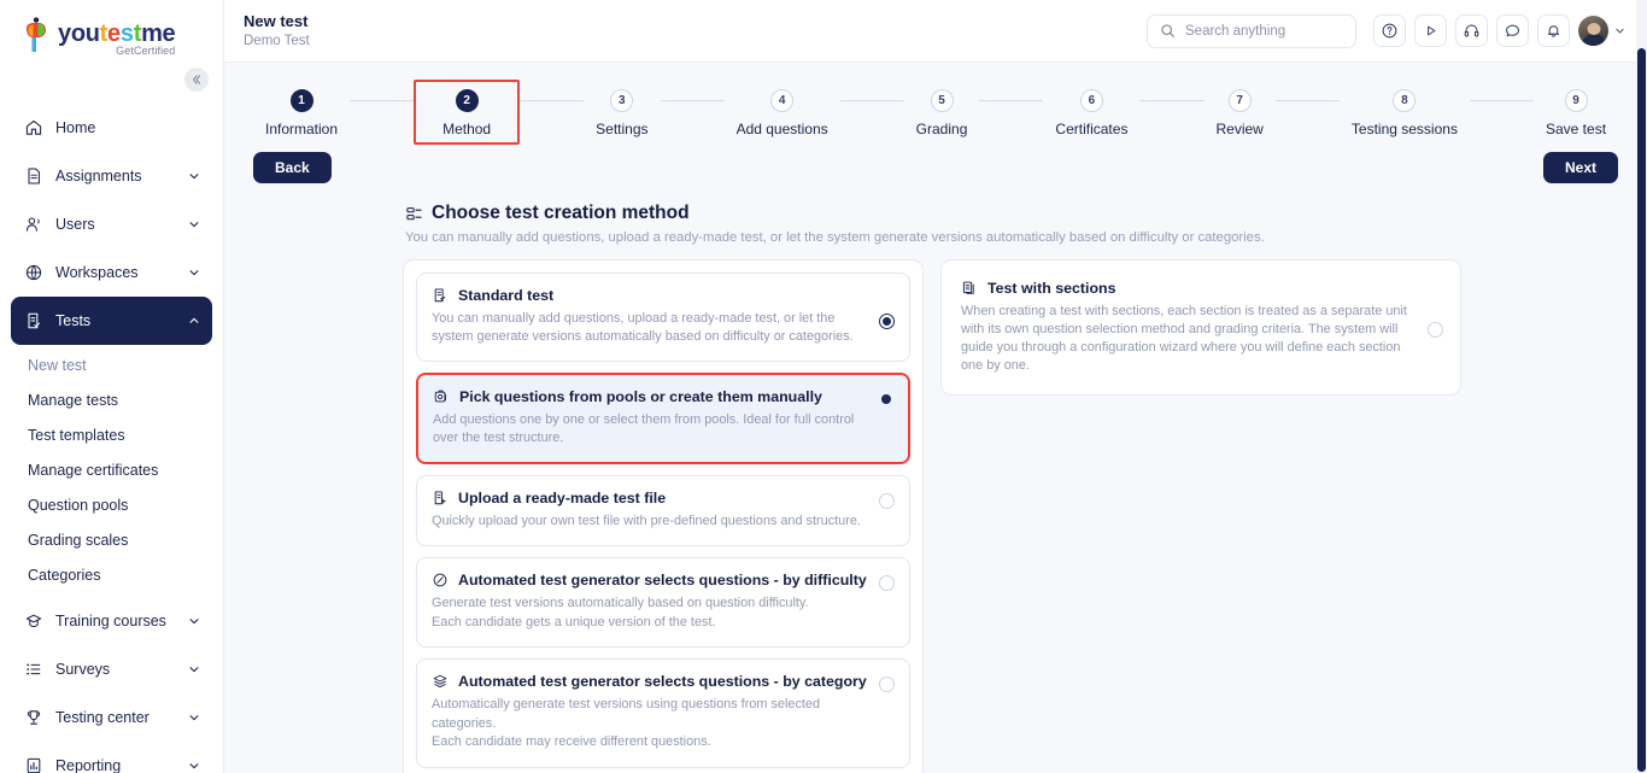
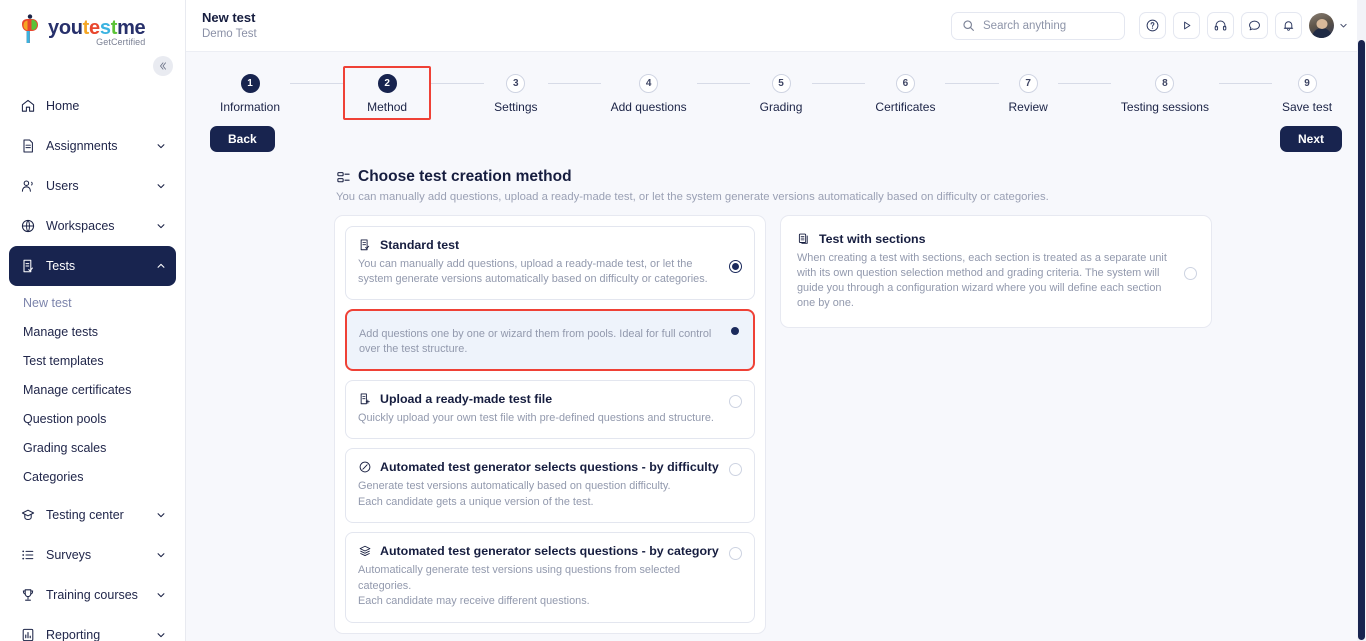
  youtestme
  GetCertified
  Home
  Assignments
  Users
  Workspaces
  Tests
  New test
  Manage tests
  Test templates
  Manage certificates
  Question pools
  Grading scales
  Categories
- Training courses
+ Testing center
  Surveys
- Testing center
+ Training courses
  Reporting
  New test
  Demo Test
  Search anything
  1
  Information
  2
  Method
  3
  Settings
  4
  Add questions
  5
  Grading
  6
  Certificates
  7
  Review
  8
  Testing sessions
  9
  Save test
  Back
  Next
  Choose test creation method
  You can manually add questions, upload a ready-made test, or let the system generate versions automatically based on difficulty or categories.
  Standard test
  You can manually add questions, upload a ready-made test, or let the system generate versions automatically based on difficulty or categories.
- Pick questions from pools or create them manually
- Add questions one by one or select them from pools. Ideal for full control over the test structure.
+ Add questions one by one or wizard them from pools. Ideal for full control over the test structure.
  Upload a ready-made test file
  Quickly upload your own test file with pre-defined questions and structure.
  Automated test generator selects questions - by difficulty
  Generate test versions automatically based on question difficulty.
  Each candidate gets a unique version of the test.
  Automated test generator selects questions - by category
  Automatically generate test versions using questions from selected categories.
  Each candidate may receive different questions.
  Test with sections
  When creating a test with sections, each section is treated as a separate unit with its own question selection method and grading criteria. The system will guide you through a configuration wizard where you will define each section one by one.
